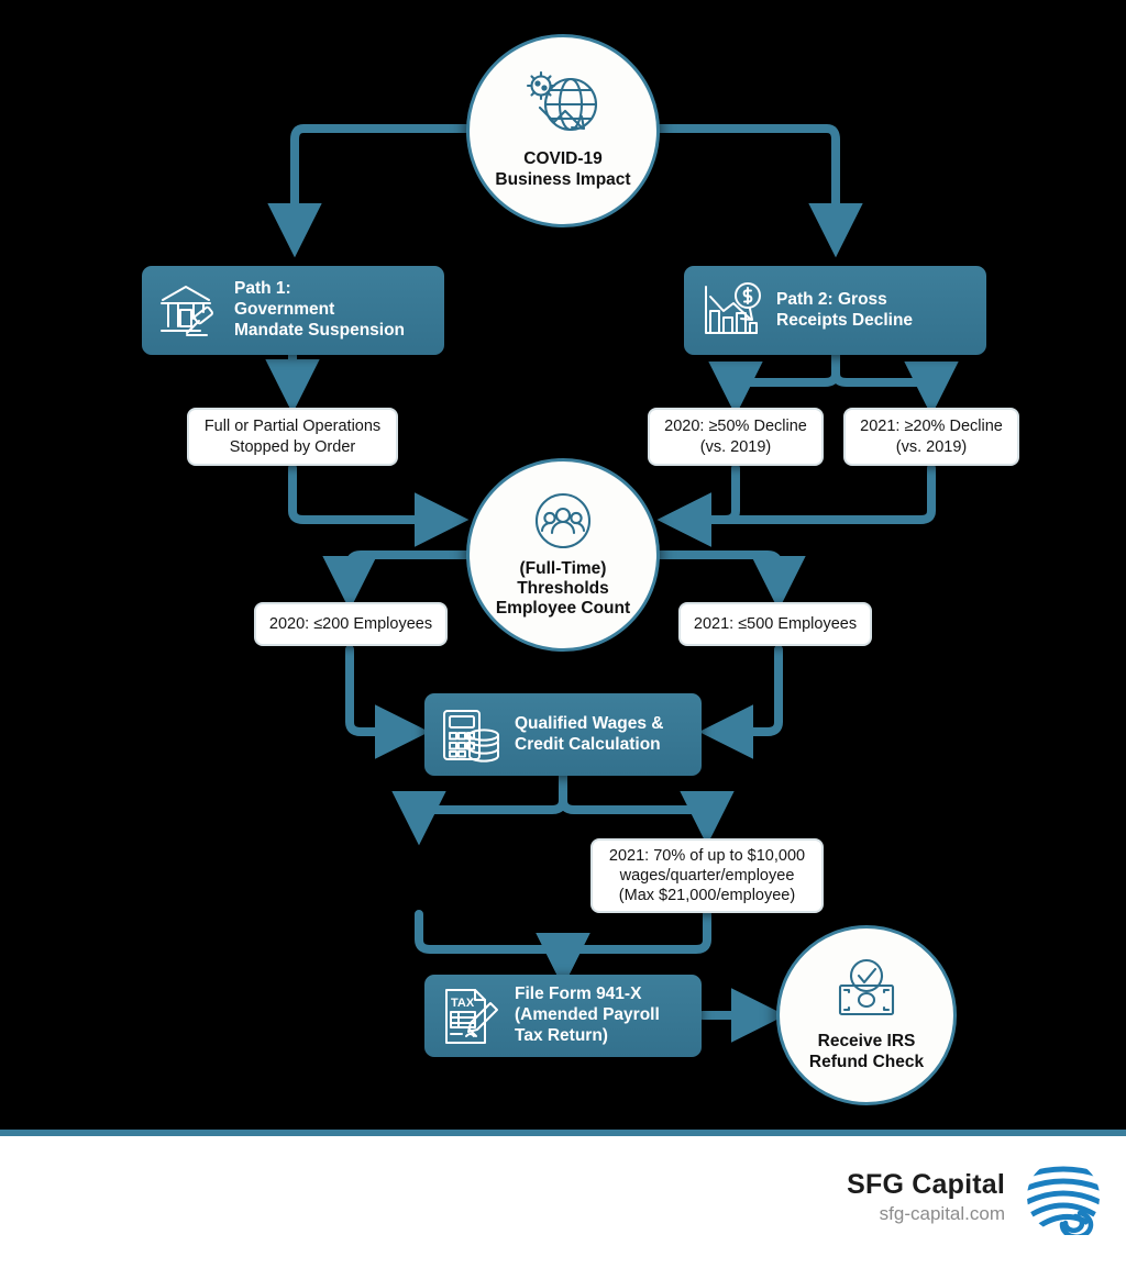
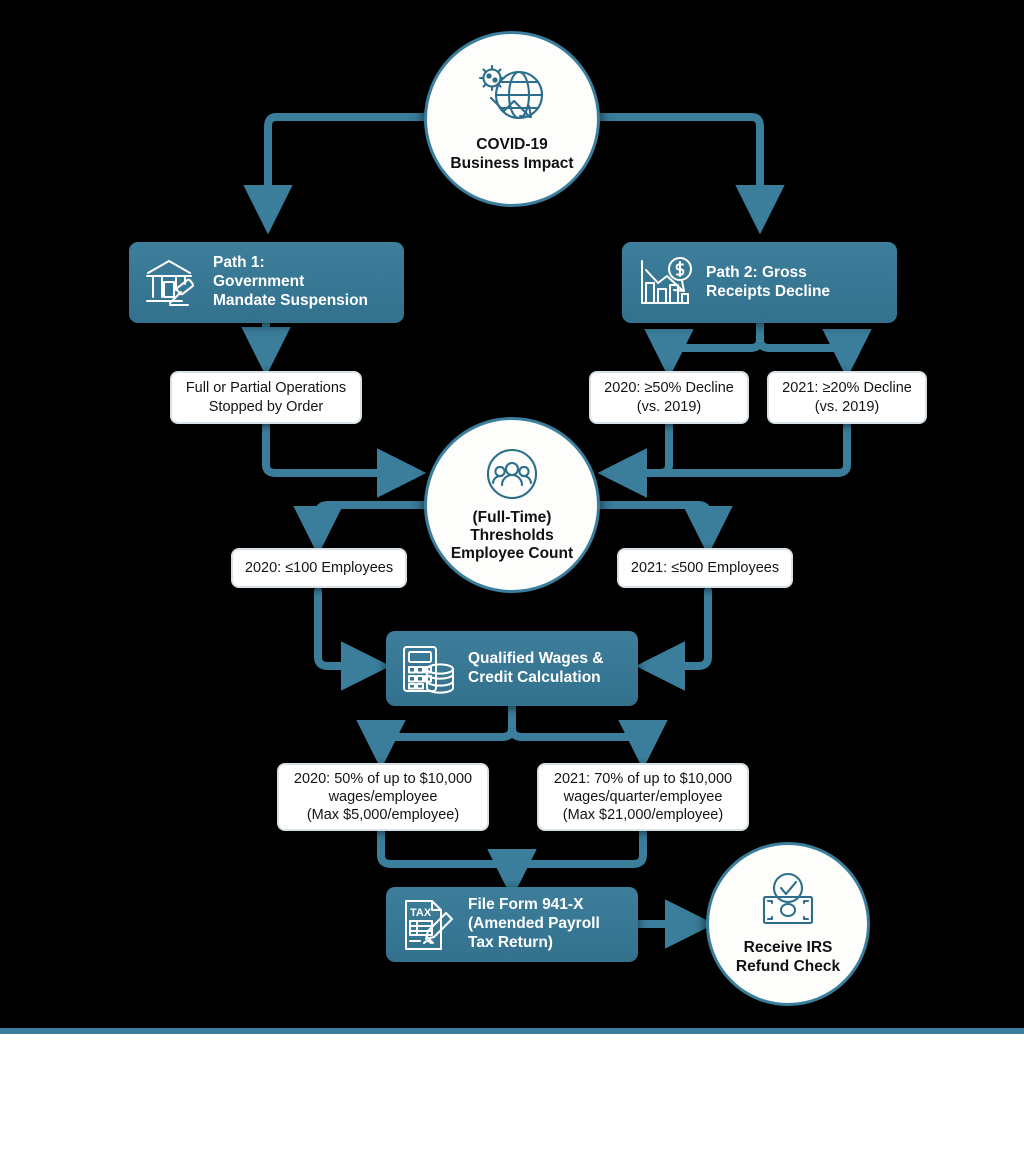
  COVID-19
  Business Impact
  Path 1:
  Government
  Mandate Suspension
  Path 2: Gross
  Receipts Decline
  Full or Partial Operations
  Stopped by Order
  2020: ≥50% Decline
  (vs. 2019)
  2021: ≥20% Decline
  (vs. 2019)
  (Full-Time)
  Thresholds
  Employee Count
- 2020: ≤200 Employees
+ 2020: ≤100 Employees
  2021: ≤500 Employees
  Qualified Wages &
  Credit Calculation
+ 2020: 50% of up to $10,000
+ wages/employee
+ (Max $5,000/employee)
  2021: 70% of up to $10,000
  wages/quarter/employee
  (Max $21,000/employee)
  TAX
  File Form 941-X
  (Amended Payroll
  Tax Return)
  Receive IRS
  Refund Check
- SFG Capital
- sfg-capital.com
